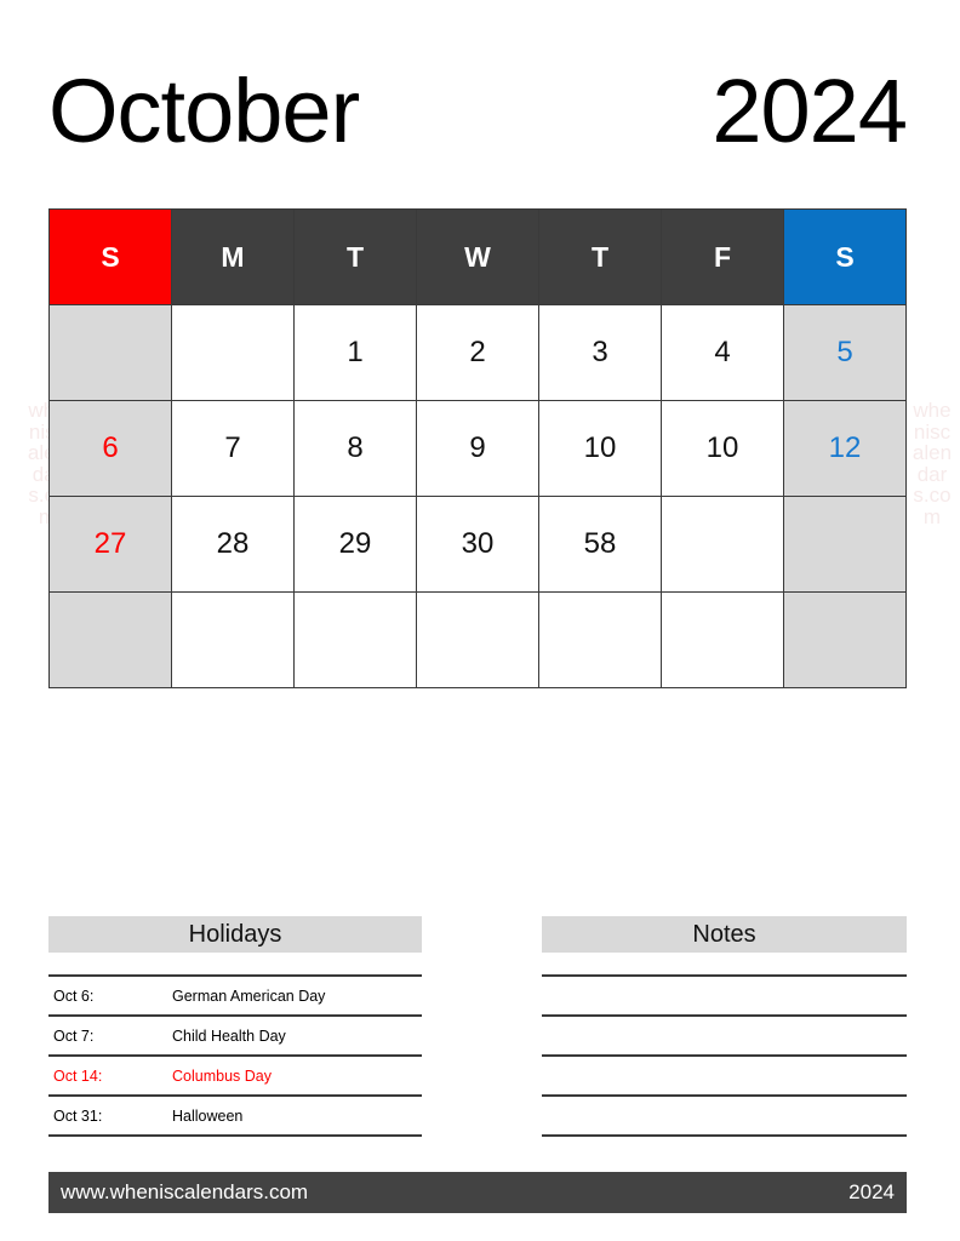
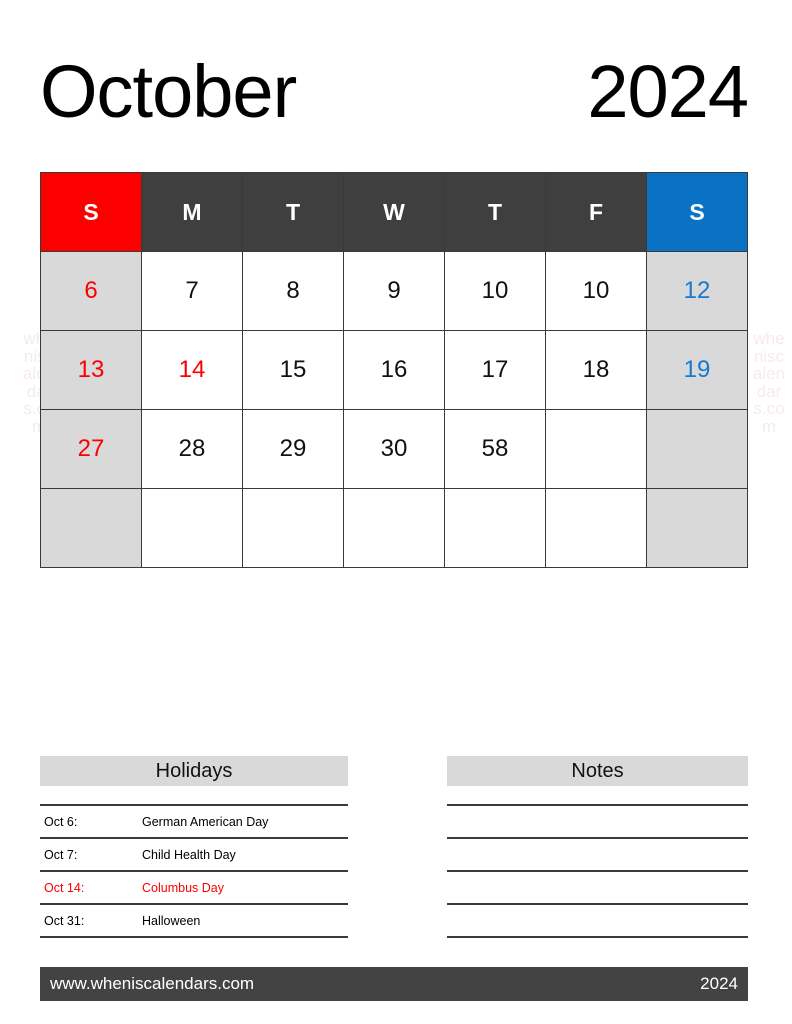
  October
  2024
  S	M	T	W	T	F	S
- 		1	2	3	4	5
  6	7	8	9	10	10	12
+ 13	14	15	16	17	18	19
  27	28	29	30	58
  Holidays
  Oct 6:
  German American Day
  Oct 7:
  Child Health Day
  Oct 14:
  Columbus Day
  Oct 31:
  Halloween
  Notes
  www.wheniscalendars.com
  2024
